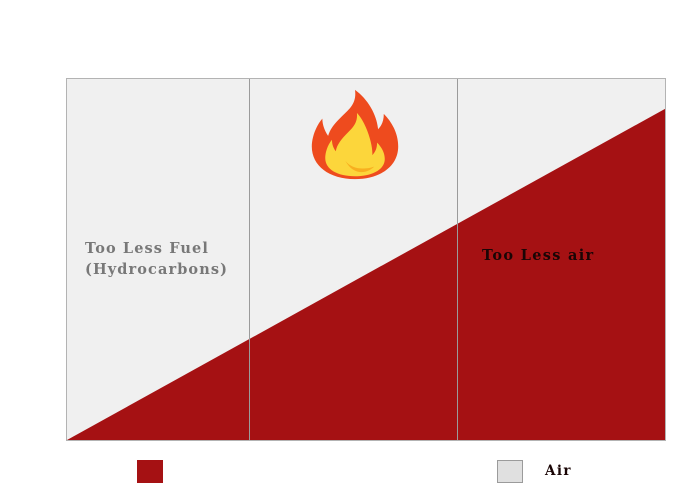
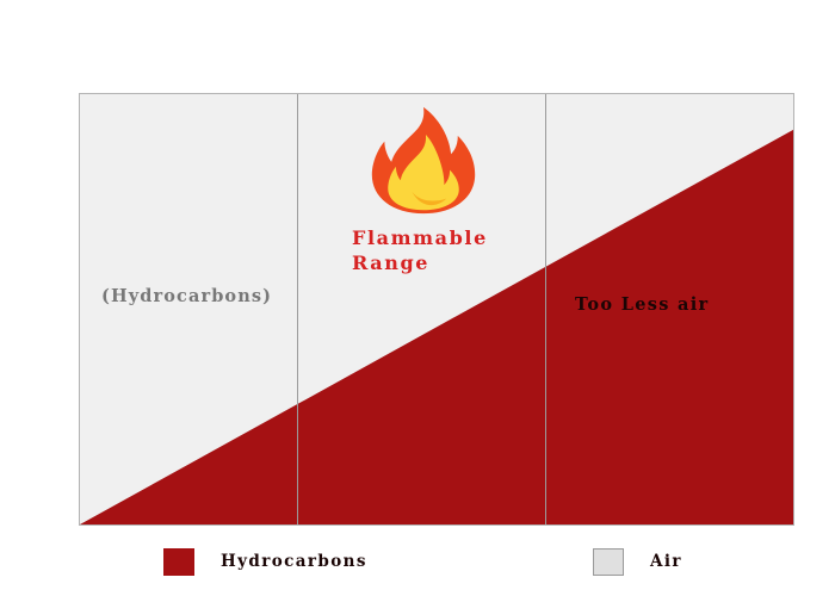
- Too Less Fuel
  (Hydrocarbons)
+ Flammable
+ Range
  Too Less air
+ Hydrocarbons
  Air
